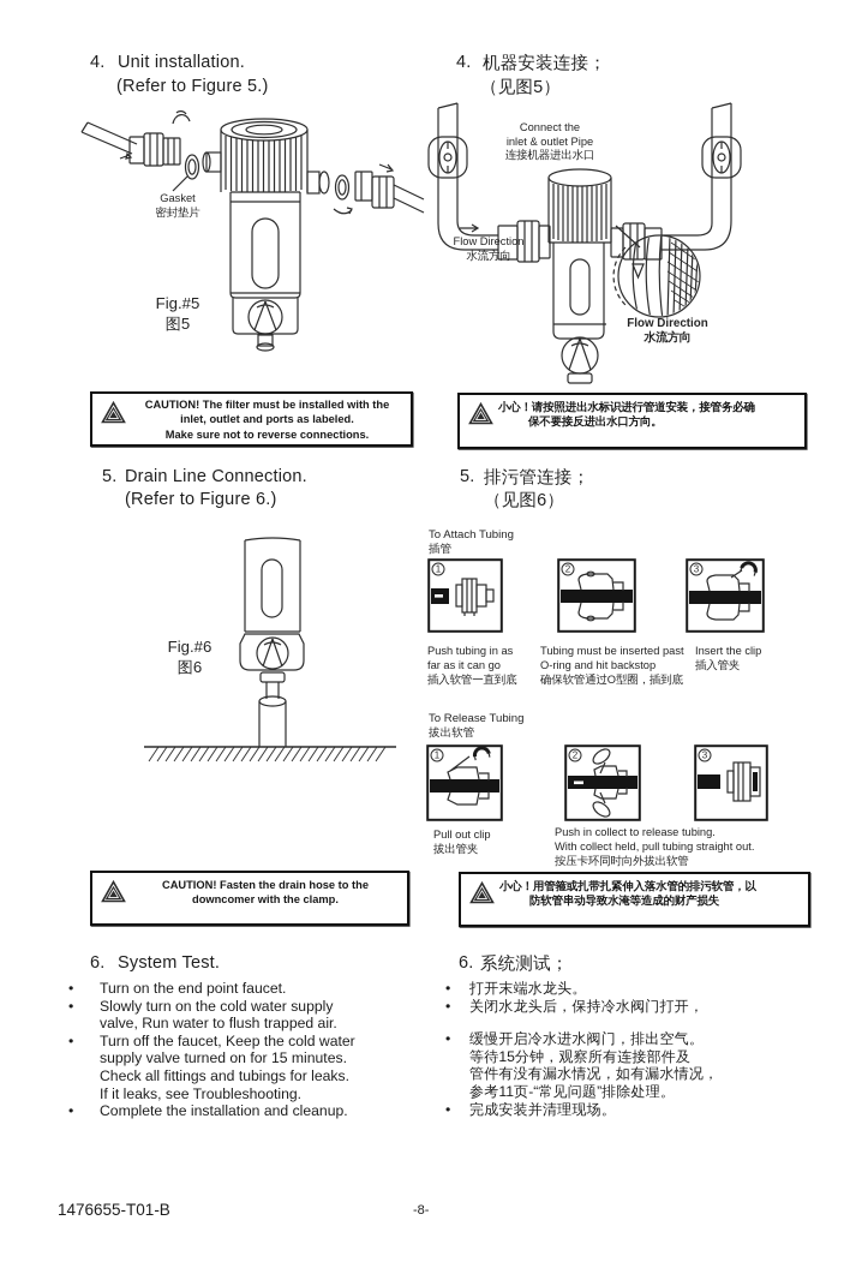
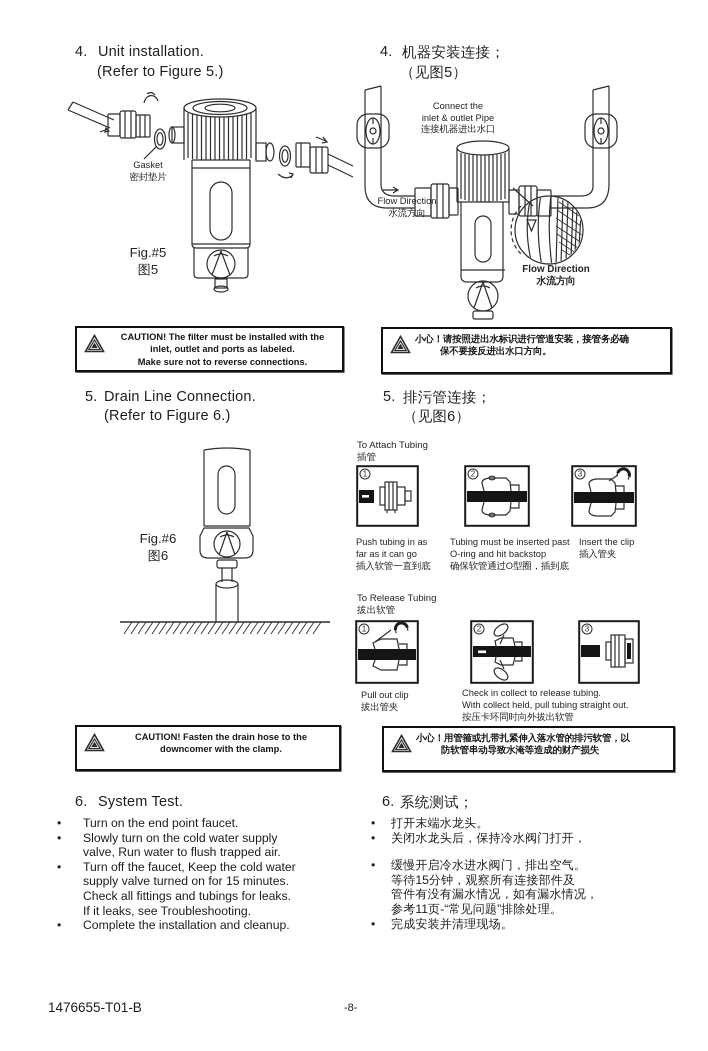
  4.
  Unit installation.
  (Refer to Figure 5.)
  4.
  机器安装连接；
  （见图5）
  Gasket
  密封垫片
  Fig.#5
  图5
  Connect the
  inlet & outlet Pipe
  连接机器进出水口
  Flow Direction
  水流方向
  Flow Direction
  水流方向
  CAUTION! The filter must be installed with the
  inlet, outlet and ports as labeled.
  Make sure not to reverse connections.
  小心！请按照进出水标识进行管道安装，接管务必确
  保不要接反进出水口方向。
  5.
  Drain Line Connection.
  (Refer to Figure 6.)
  5.
  排污管连接；
  （见图6）
  Fig.#6
  图6
  To Attach Tubing
  插管
  1
  2
  3
  Push tubing in as
  far as it can go
  插入软管一直到底
  Tubing must be inserted past
  O-ring and hit backstop
  确保软管通过O型圈，插到底
  Insert the clip
  插入管夹
  To Release Tubing
  拔出软管
  1
  2
  3
  Pull out clip
  拔出管夹
- Push in collect to release tubing.
+ Check in collect to release tubing.
  With collect held, pull tubing straight out.
  按压卡环同时向外拔出软管
  CAUTION! Fasten the drain hose to the
  downcomer with the clamp.
  小心！用管箍或扎带扎紧伸入落水管的排污软管，以
  防软管串动导致水淹等造成的财产损失
  6.
  System Test.
  6.
  系统测试；
  •
  Turn on the end point faucet.
  •
  Slowly turn on the cold water supply
  valve, Run water to flush trapped air.
  •
  Turn off the faucet, Keep the cold water
  supply valve turned on for 15 minutes.
  Check all fittings and tubings for leaks.
  If it leaks, see Troubleshooting.
  •
  Complete the installation and cleanup.
  •
  打开末端水龙头。
  •
  关闭水龙头后，保持冷水阀门打开，
  •
  缓慢开启冷水进水阀门，排出空气。
  等待15分钟，观察所有连接部件及
  管件有没有漏水情况，如有漏水情况，
  参考11页-“常见问题”排除处理。
  •
  完成安装并清理现场。
  1476655-T01-B
  -8-
